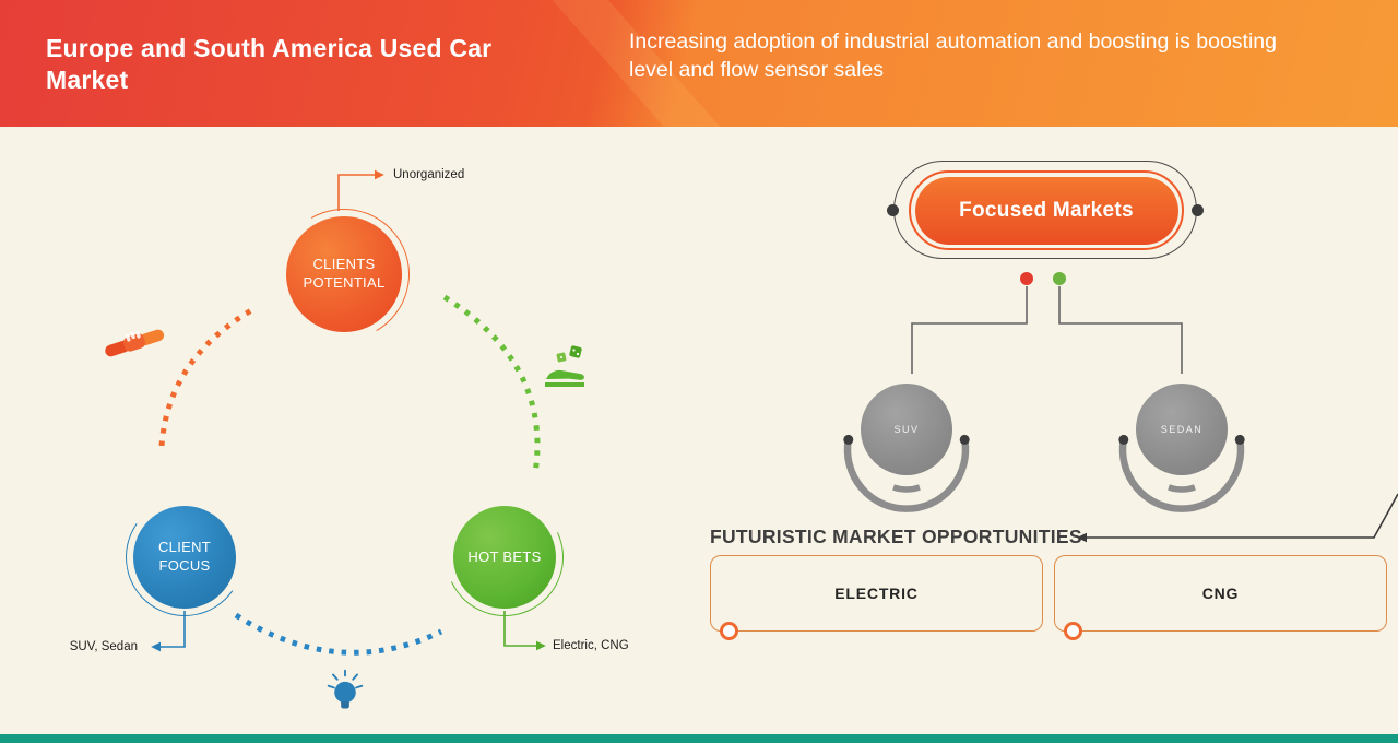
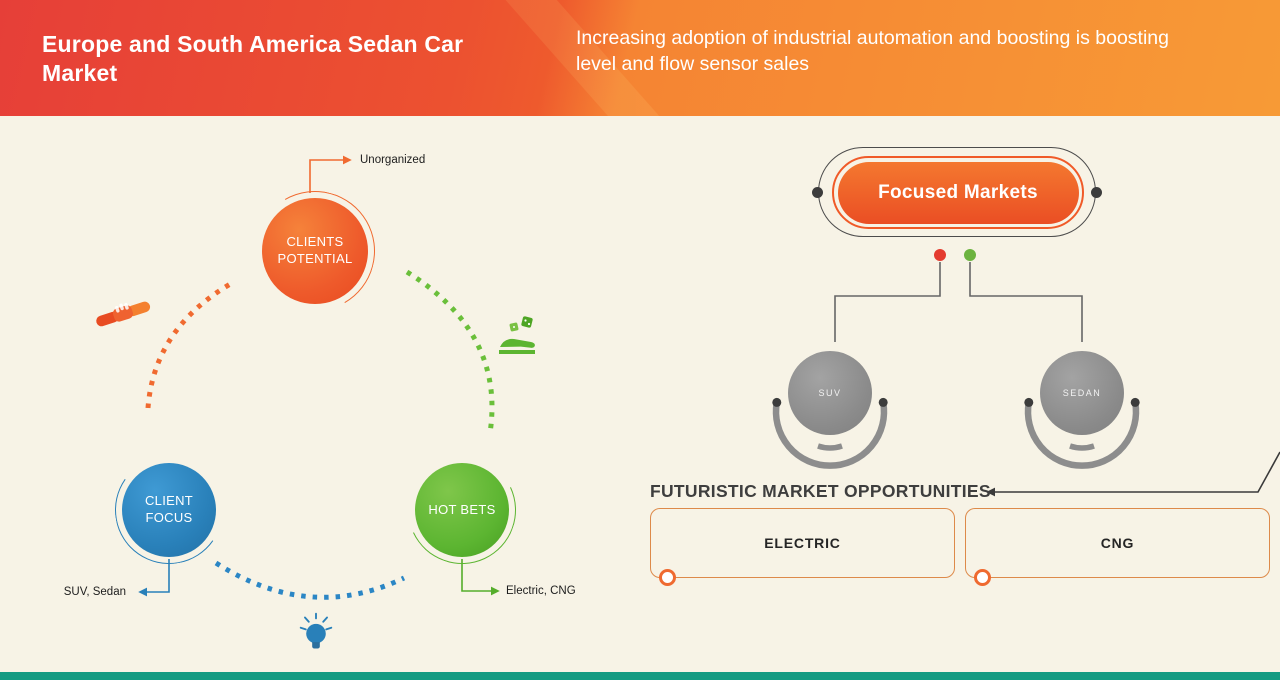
- Europe and South America Used Car Market
+ Europe and South America Sedan Car Market
  Increasing adoption of industrial automation and boosting is boosting level and flow sensor sales
  CLIENTS POTENTIAL
  CLIENT FOCUS
  HOT BETS
  Unorganized
  SUV, Sedan
  Electric, CNG
  Focused Markets
  SUV
  SEDAN
  FUTURISTIC MARKET OPPORTUNITIES
  ELECTRIC
  CNG
